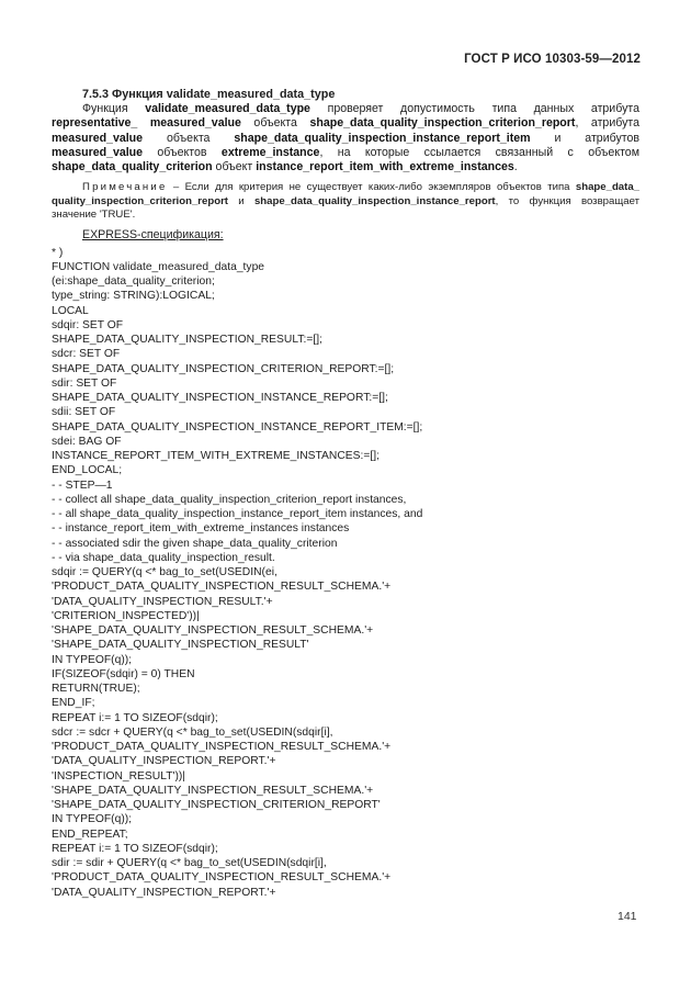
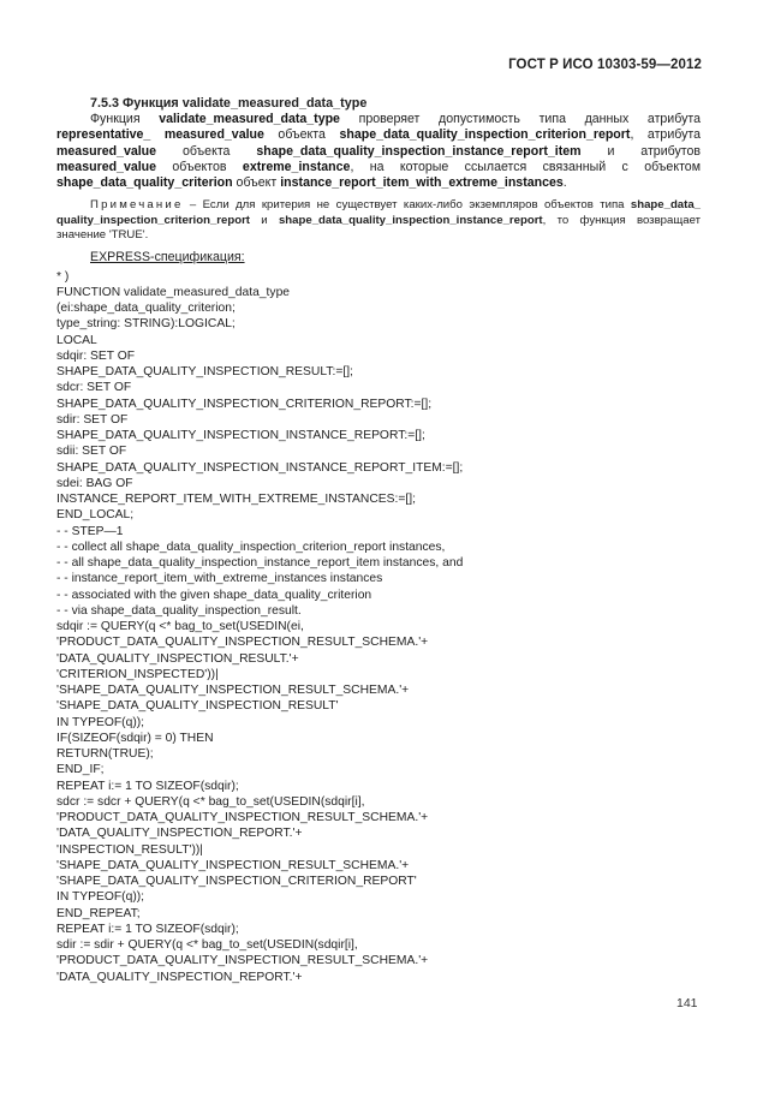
  ГОСТ Р ИСО 10303-59—2012
  7.5.3 Функция validate_measured_data_type
  Функция validate_measured_data_type проверяет допустимость типа данных атрибута representative_ measured_value объекта shape_data_quality_inspection_criterion_report, атрибута measured_value объекта shape_data_quality_inspection_instance_report_item и атрибутов measured_value объектов extreme_instance, на которые ссылается связанный с объектом shape_data_quality_criterion объект instance_report_item_with_extreme_instances.
  Примечание – Если для критерия не существует каких-либо экземпляров объектов типа shape_data_ quality_inspection_criterion_report и shape_data_quality_inspection_instance_report, то функция возвращает значение 'TRUE'.
  EXPRESS-спецификация:
  * )
  FUNCTION validate_measured_data_type
  (ei:shape_data_quality_criterion;
  type_string: STRING):LOGICAL;
  LOCAL
  sdqir: SET OF
  SHAPE_DATA_QUALITY_INSPECTION_RESULT:=[];
  sdcr: SET OF
  SHAPE_DATA_QUALITY_INSPECTION_CRITERION_REPORT:=[];
  sdir: SET OF
  SHAPE_DATA_QUALITY_INSPECTION_INSTANCE_REPORT:=[];
  sdii: SET OF
  SHAPE_DATA_QUALITY_INSPECTION_INSTANCE_REPORT_ITEM:=[];
  sdei: BAG OF
  INSTANCE_REPORT_ITEM_WITH_EXTREME_INSTANCES:=[];
  END_LOCAL;
  - - STEP—1
  - - collect all shape_data_quality_inspection_criterion_report instances,
  - - all shape_data_quality_inspection_instance_report_item instances, and
  - - instance_report_item_with_extreme_instances instances
- - - associated sdir the given shape_data_quality_criterion
+ - - associated with the given shape_data_quality_criterion
  - - via shape_data_quality_inspection_result.
  sdqir := QUERY(q <* bag_to_set(USEDIN(ei,
  'PRODUCT_DATA_QUALITY_INSPECTION_RESULT_SCHEMA.'+
  'DATA_QUALITY_INSPECTION_RESULT.'+
  'CRITERION_INSPECTED'))|
  'SHAPE_DATA_QUALITY_INSPECTION_RESULT_SCHEMA.'+
  'SHAPE_DATA_QUALITY_INSPECTION_RESULT'
  IN TYPEOF(q));
  IF(SIZEOF(sdqir) = 0) THEN
  RETURN(TRUE);
  END_IF;
  REPEAT i:= 1 TO SIZEOF(sdqir);
  sdcr := sdcr + QUERY(q <* bag_to_set(USEDIN(sdqir[i],
  'PRODUCT_DATA_QUALITY_INSPECTION_RESULT_SCHEMA.'+
  'DATA_QUALITY_INSPECTION_REPORT.'+
  'INSPECTION_RESULT'))|
  'SHAPE_DATA_QUALITY_INSPECTION_RESULT_SCHEMA.'+
  'SHAPE_DATA_QUALITY_INSPECTION_CRITERION_REPORT'
  IN TYPEOF(q));
  END_REPEAT;
  REPEAT i:= 1 TO SIZEOF(sdqir);
  sdir := sdir + QUERY(q <* bag_to_set(USEDIN(sdqir[i],
  'PRODUCT_DATA_QUALITY_INSPECTION_RESULT_SCHEMA.'+
  'DATA_QUALITY_INSPECTION_REPORT.'+
  141
